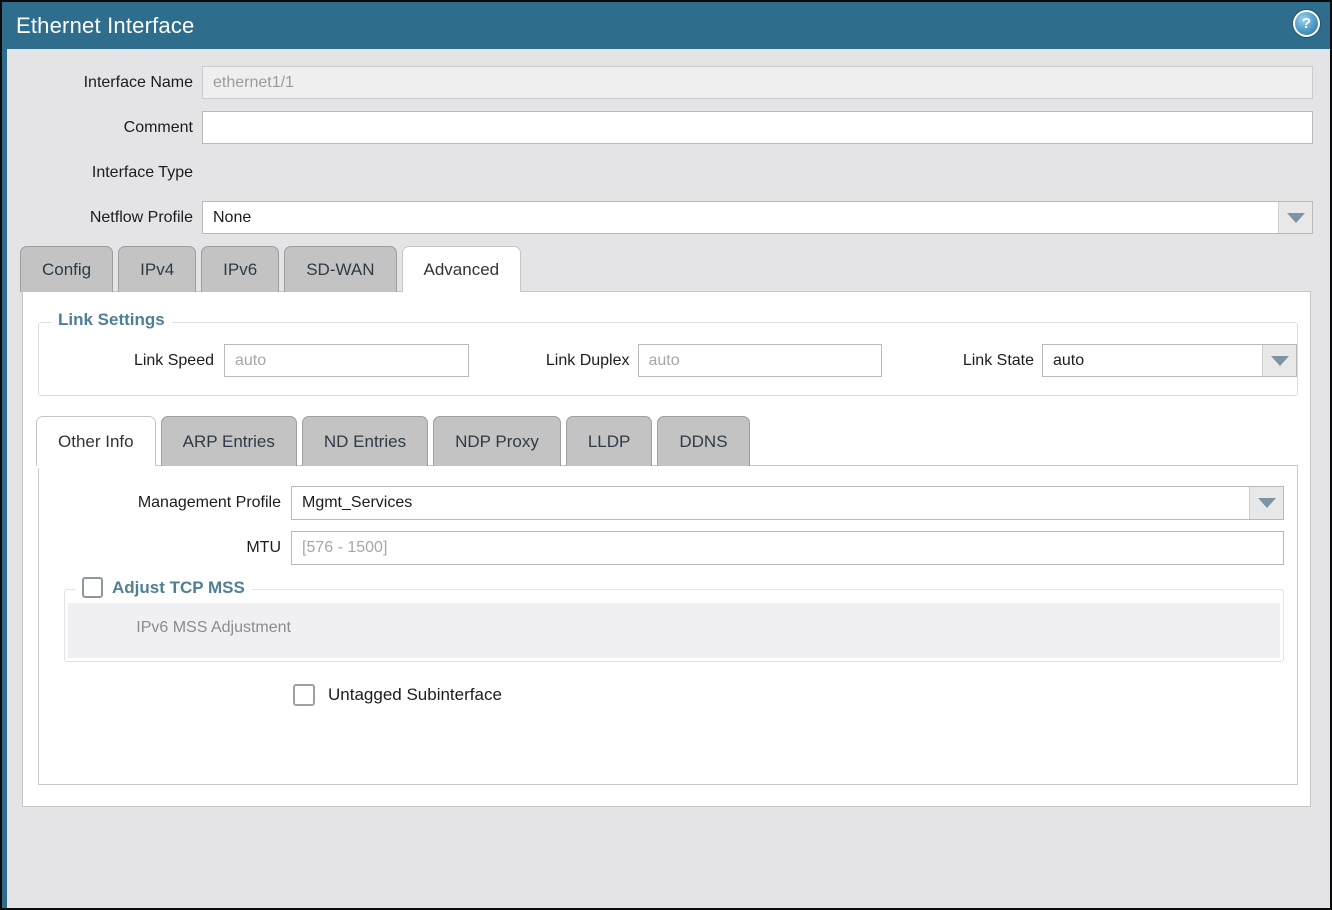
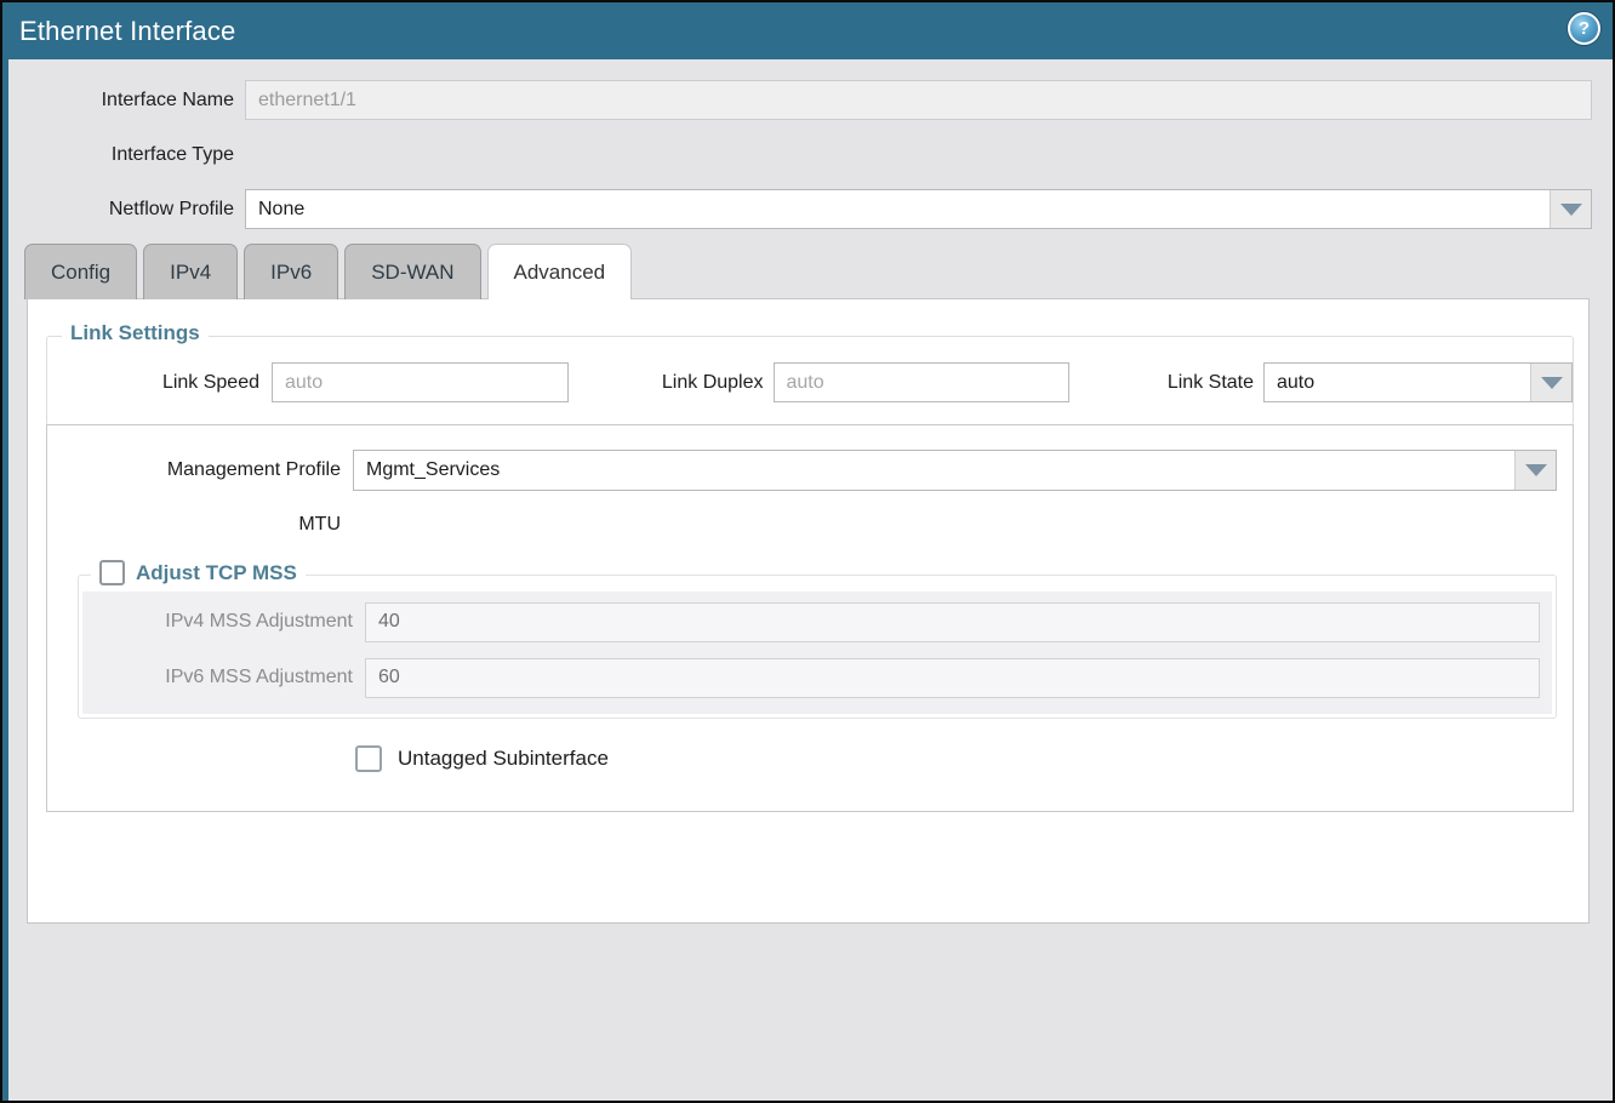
  Ethernet Interface
  ?
  Interface Name
  ethernet1/1
- Comment
  Interface Type
  Netflow Profile
  None
  Config
  IPv4
  IPv6
  SD-WAN
  Advanced
  Link Settings
  Link Speed
  auto
  Link Duplex
  auto
  Link State
  auto
- Other Info
- ARP Entries
- ND Entries
- NDP Proxy
- LLDP
- DDNS
  Management Profile
  Mgmt_Services
  MTU
- [576 - 1500]
  Adjust TCP MSS
+ IPv4 MSS Adjustment
+ 40
  IPv6 MSS Adjustment
+ 60
  Untagged Subinterface
